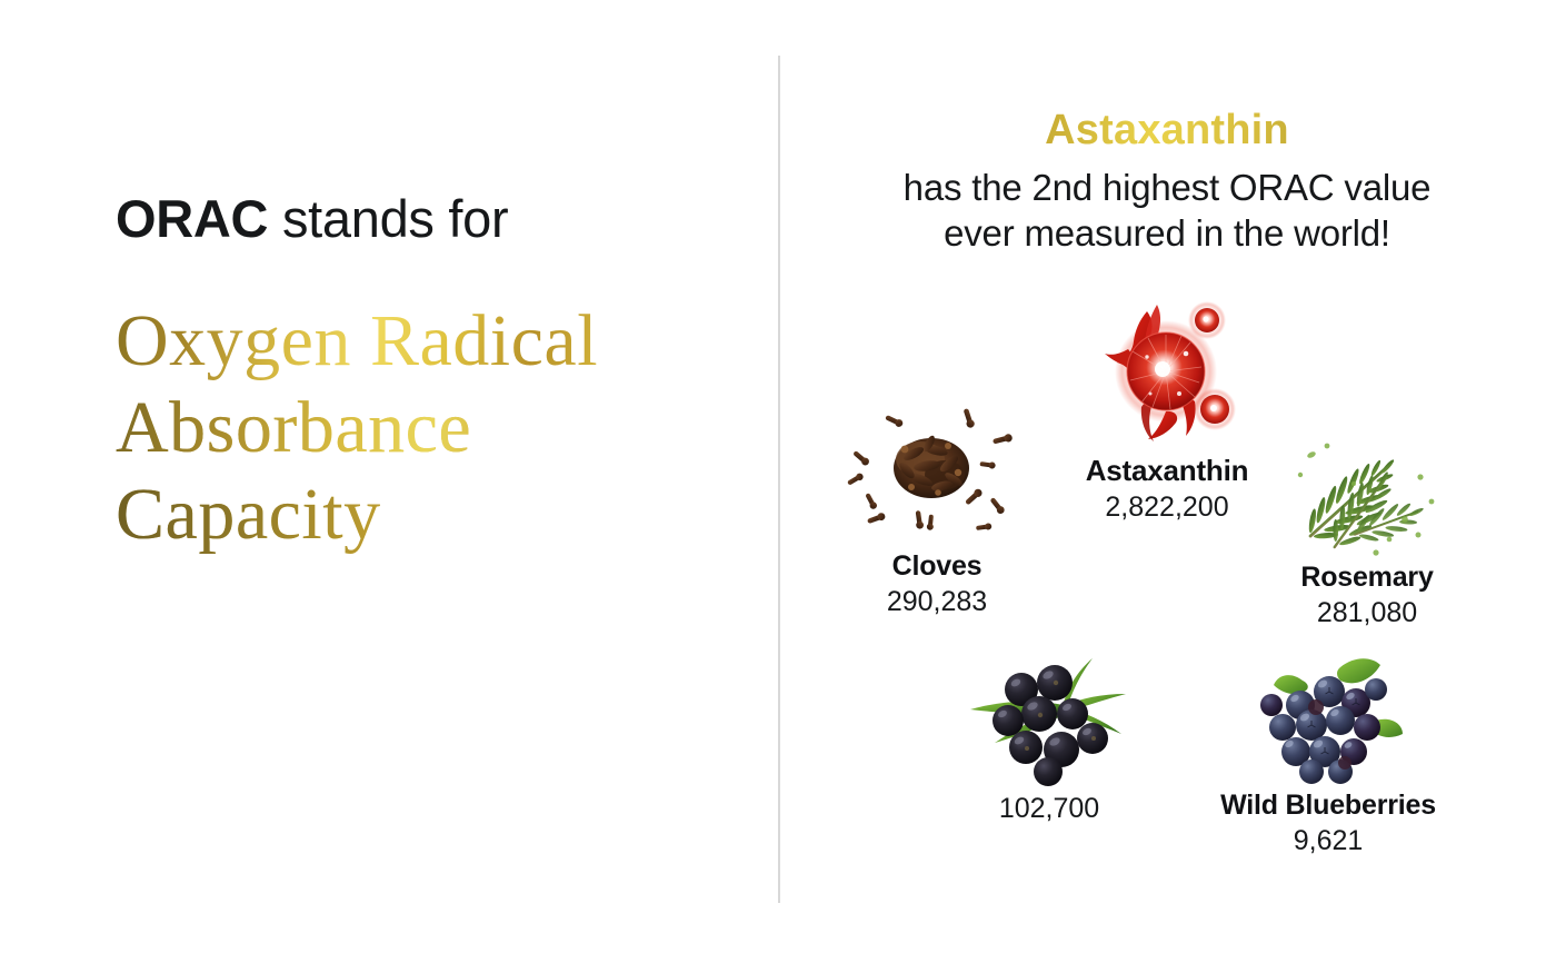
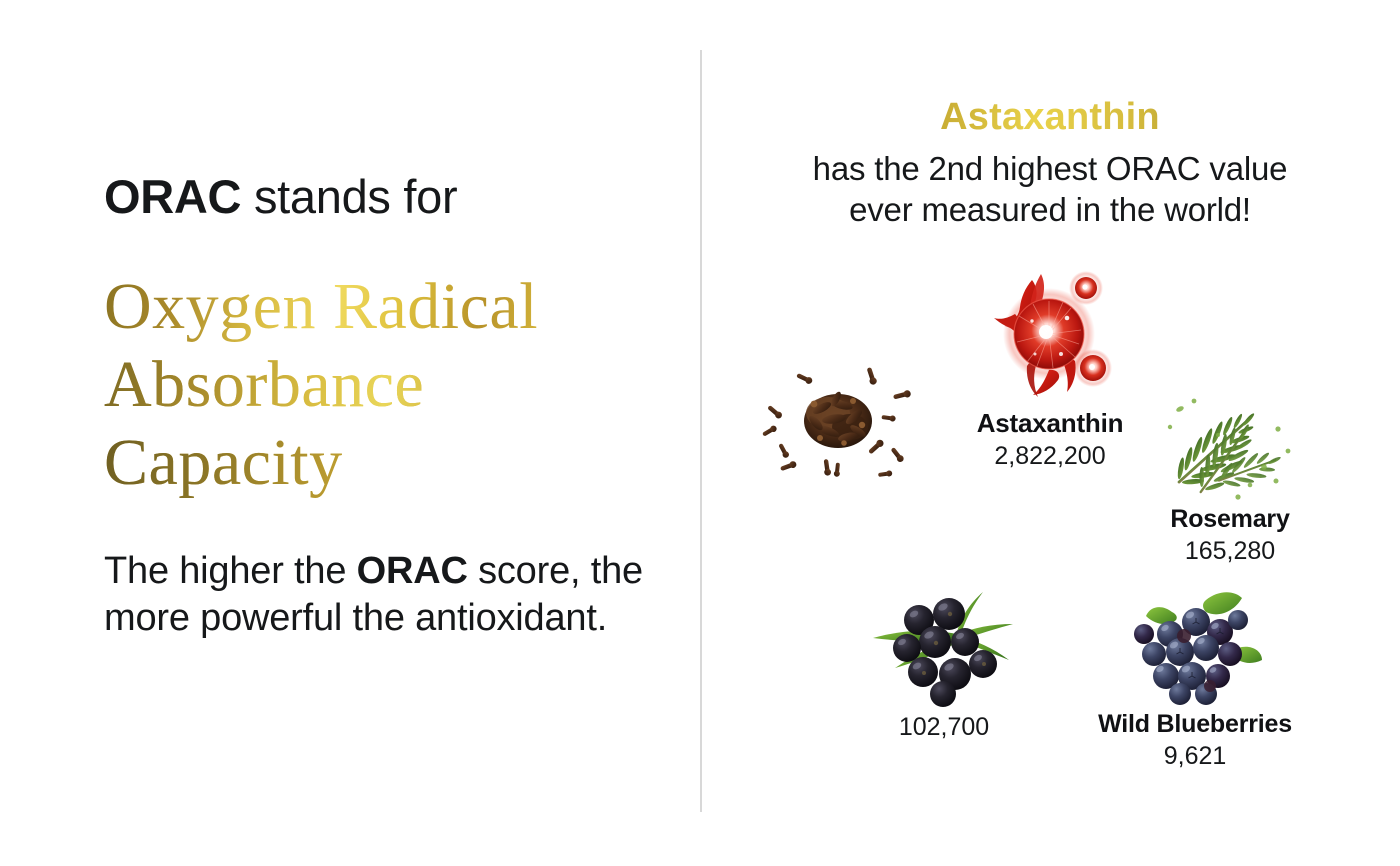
  ORAC stands for
  Oxygen Radical
  Absorbance
  Capacity
+ The higher the ORAC score, the more powerful the antioxidant.
  Astaxanthin
  has the 2nd highest ORAC value
  ever measured in the world!
  Astaxanthin
  2,822,200
- Cloves
- 290,283
  Rosemary
- 281,080
+ 165,280
  102,700
  Wild Blueberries
  9,621
